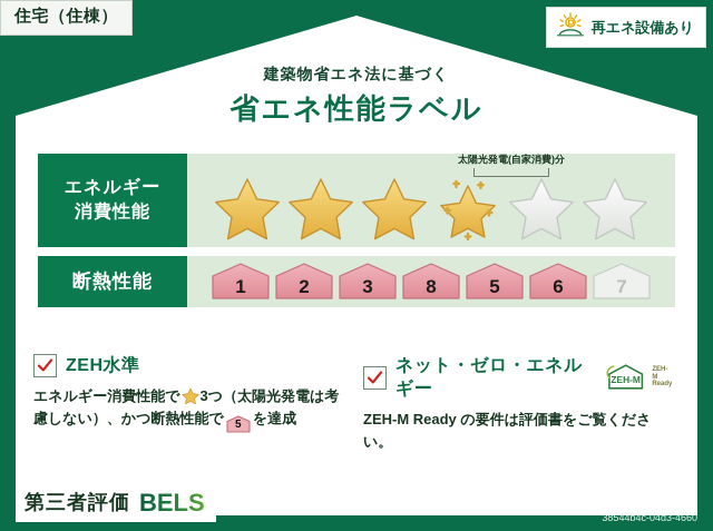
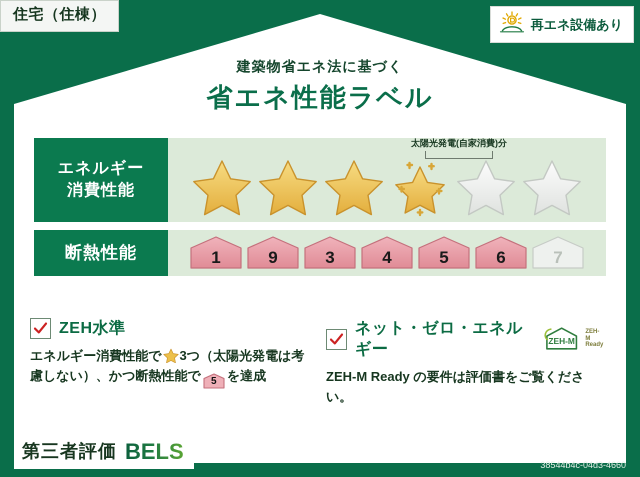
  住宅（住棟）
  再エネ設備あり
  建築物省エネ法に基づく
  省エネ性能ラベル
  エネルギー
  消費性能
  太陽光発電(自家消費)分
  断熱性能
  1
- 2
+ 9
  3
- 8
+ 4
  5
  6
  7
  ZEH水準
  エネルギー消費性能で 3つ（太陽光発電は考慮しない）、かつ断熱性能で
  5
  を達成
  ネット・ゼロ・エネルギー
  ZEH-M
  ZEH-M Ready の要件は評価書をご覧ください。
  第三者評価
  BELS
  評価日 2024年8月30日
  38544b4c-04d3-4660
